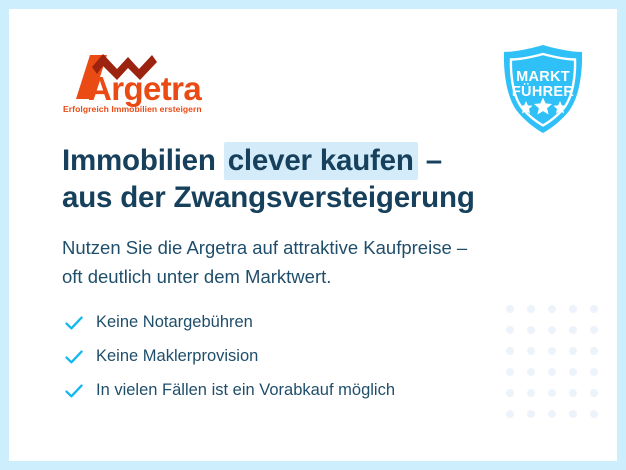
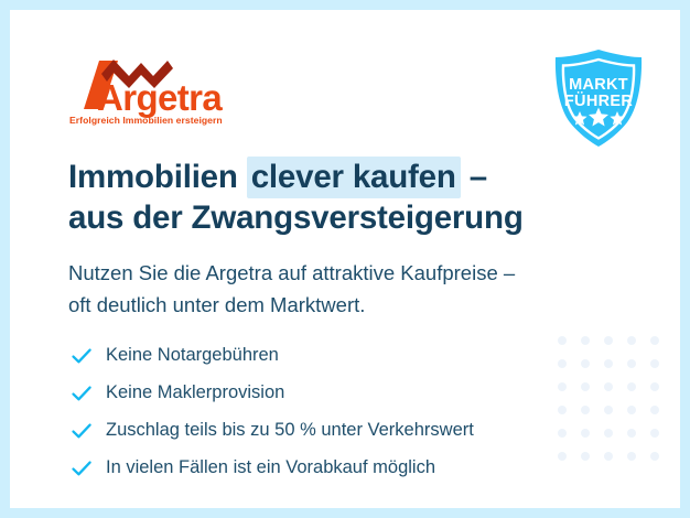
  Argetra
  Erfolgreich Immobilien ersteigern
  MARKT
  FÜHRER
  Immobilien clever kaufen –
  aus der Zwangsversteigerung
  Nutzen Sie die Argetra auf attraktive Kaufpreise –
  oft deutlich unter dem Marktwert.
  Keine Notargebühren
  Keine Maklerprovision
+ Zuschlag teils bis zu 50 % unter Verkehrswert
  In vielen Fällen ist ein Vorabkauf möglich
